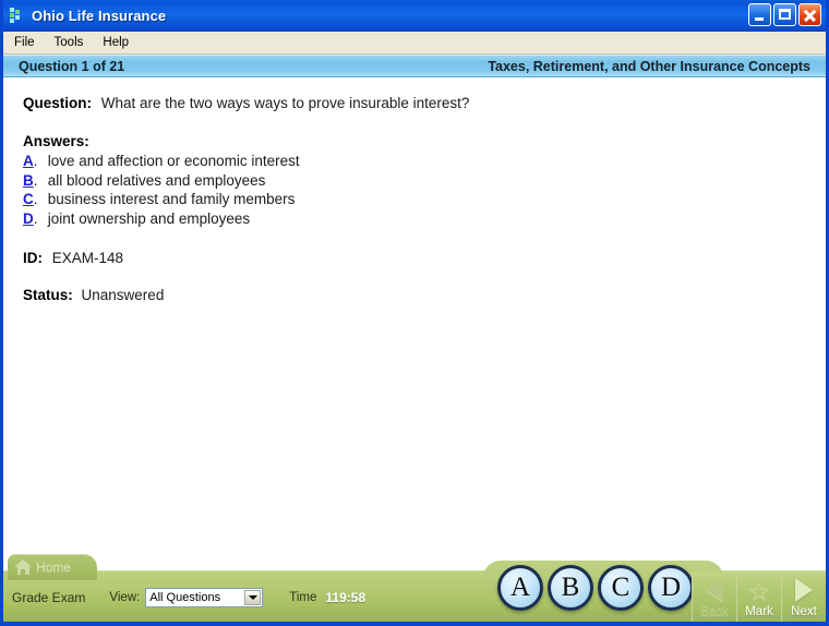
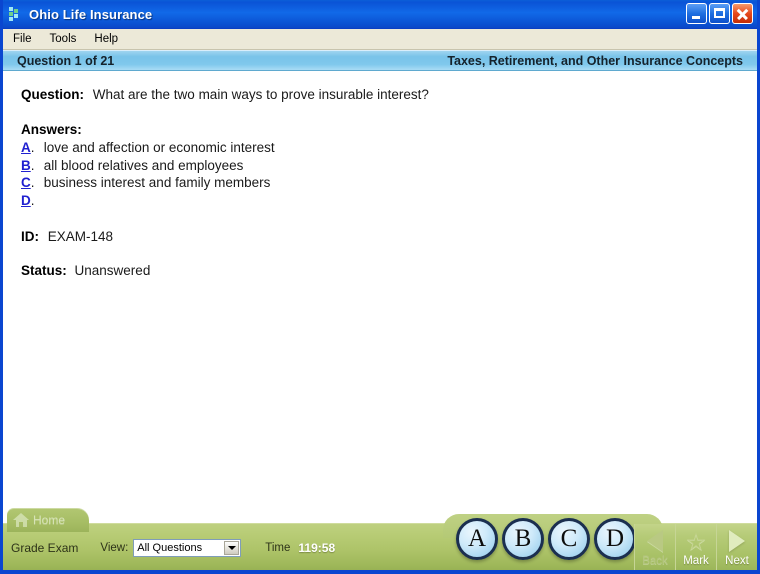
  Ohio Life Insurance
  File
  Tools
  Help
  Question 1 of 21
  Taxes, Retirement, and Other Insurance Concepts
- Question: What are the two ways ways to prove insurable interest?
+ Question: What are the two main ways to prove insurable interest?
  Answers:
  A
  .
  love and affection or economic interest
  B
  .
  all blood relatives and employees
  C
  .
  business interest and family members
  D
  .
- joint ownership and employees
  ID: EXAM-148
  Status: Unanswered
  Home
  Grade Exam
  View:
  All Questions
  Time
  119:58
  A
  B
  C
  D
  Back
  ☆
  Mark
  Next
